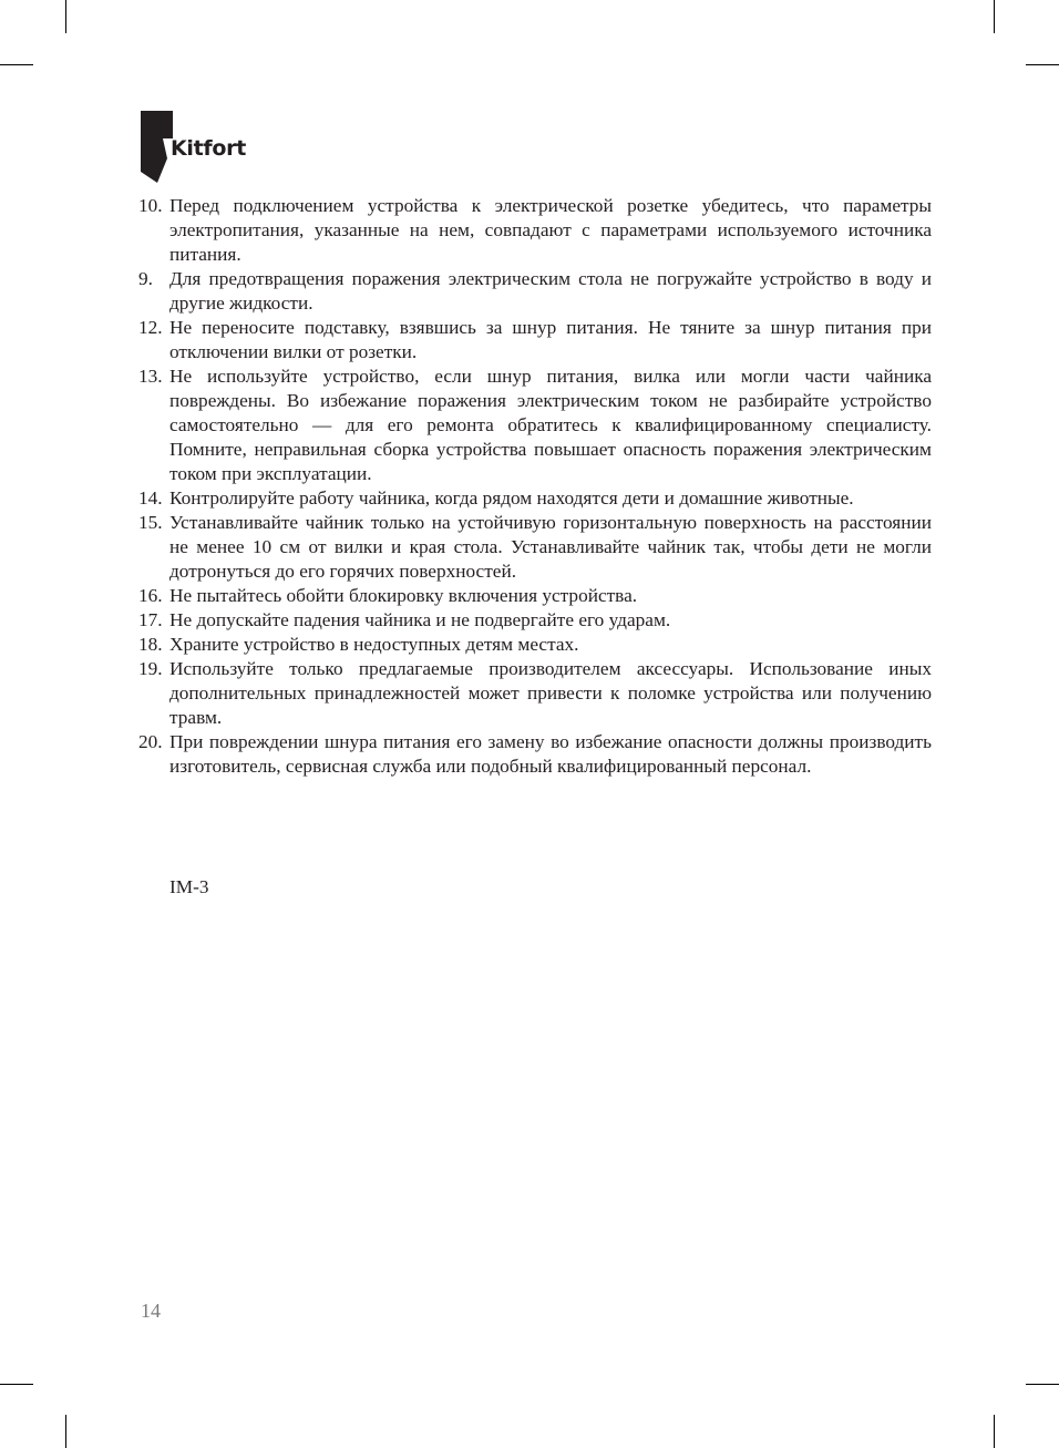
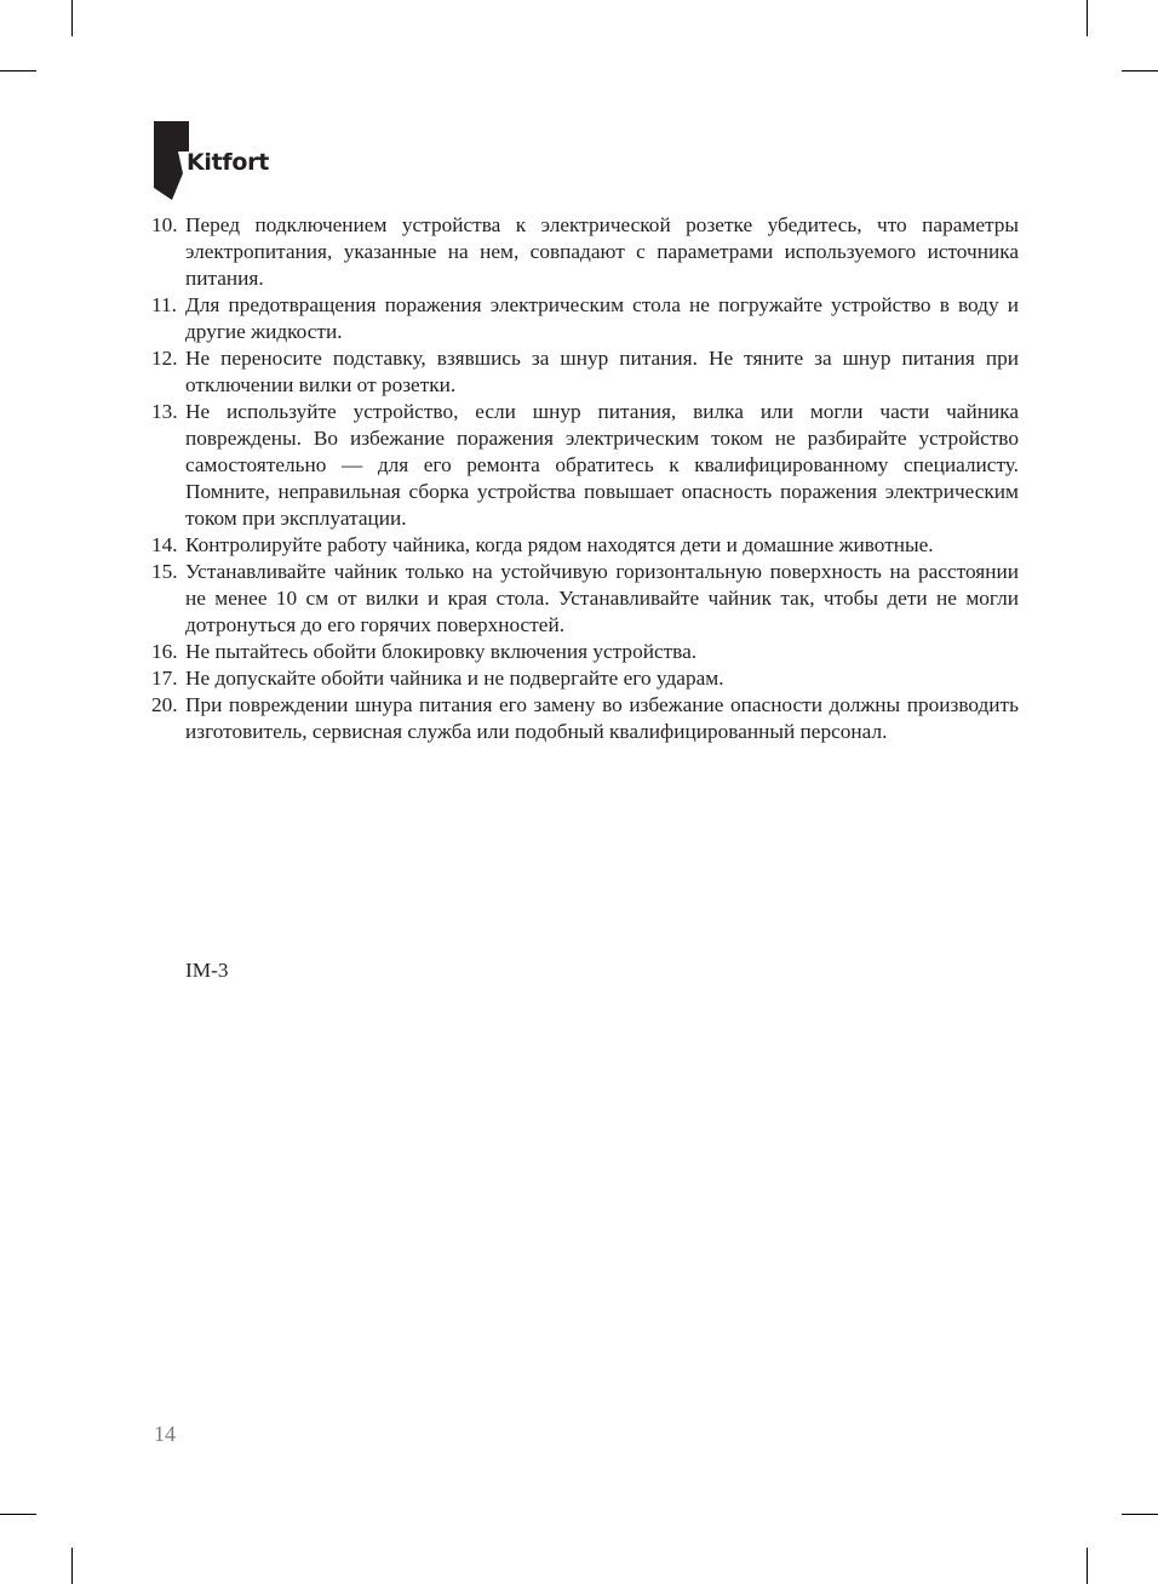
  Kitfort
  10.
  Перед подключением устройства к электрической розетке убедитесь, что параметры электропитания, указанные на нем, совпадают с параметрами используемого источника питания.
- 9.
+ 11.
  Для предотвращения поражения электрическим стола не погружайте устройство в воду и другие жидкости.
  12.
  Не переносите подставку, взявшись за шнур питания. Не тяните за шнур питания при отключении вилки от розетки.
  13.
  Не используйте устройство, если шнур питания, вилка или могли части чайника повреждены. Во избежание поражения электрическим током не разбирайте устройство самостоятельно — для его ремонта обратитесь к квалифицированному специалисту. Помните, неправильная сборка устройства повышает опасность поражения электрическим током при эксплуатации.
  14.
  Контролируйте работу чайника, когда рядом находятся дети и домашние животные.
  15.
  Устанавливайте чайник только на устойчивую горизонтальную поверхность на расстоянии не менее 10 см от вилки и края стола. Устанавливайте чайник так, чтобы дети не могли дотронуться до его горячих поверхностей.
  16.
  Не пытайтесь обойти блокировку включения устройства.
  17.
- Не допускайте падения чайника и не подвергайте его ударам.
+ Не допускайте обойти чайника и не подвергайте его ударам.
- 18.
- Храните устройство в недоступных детям местах.
- 19.
- Используйте только предлагаемые производителем аксессуары. Использование иных дополнительных принадлежностей может привести к поломке устройства или получению травм.
  20.
  При повреждении шнура питания его замену во избежание опасности должны производить изготовитель, сервисная служба или подобный квалифицированный персонал.
  IM-3
  14
